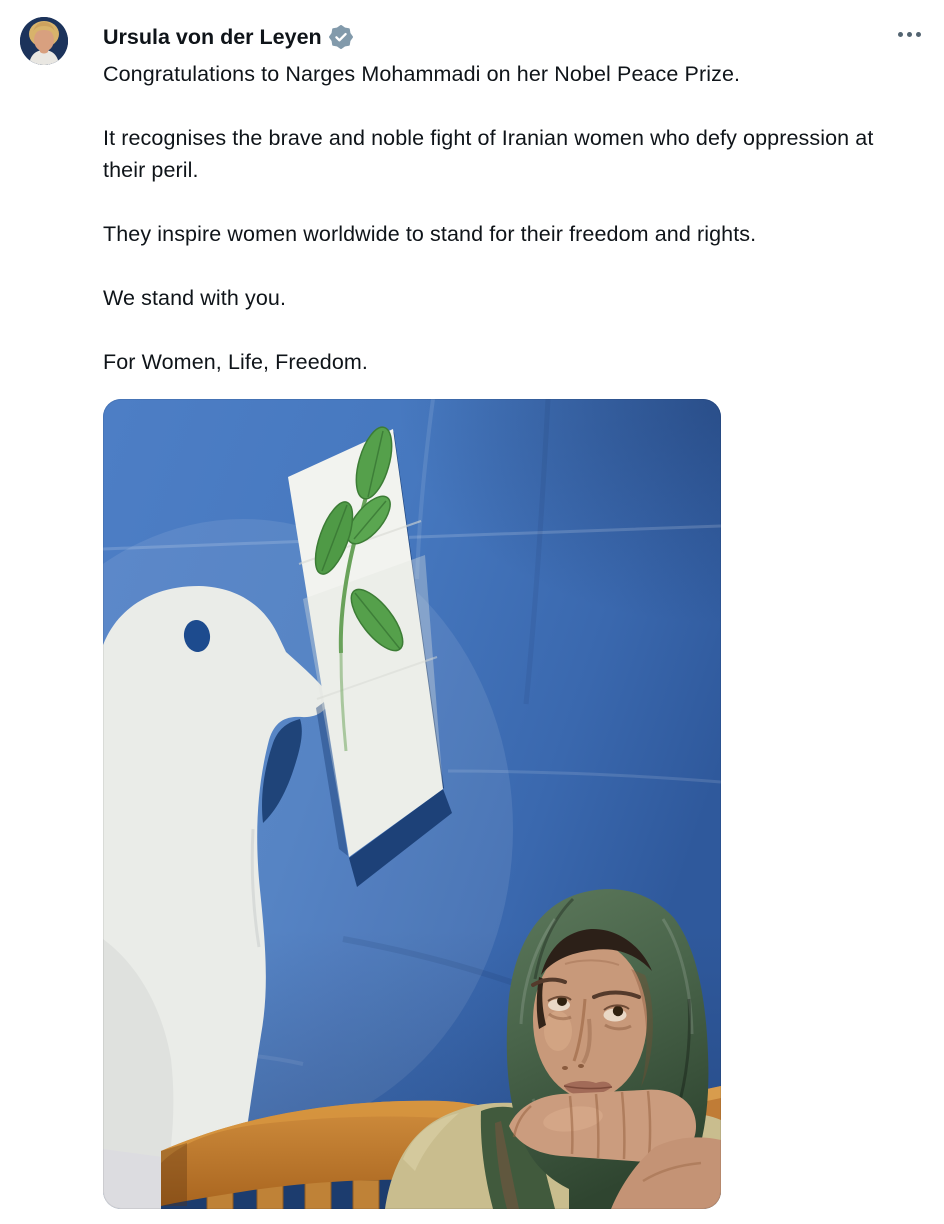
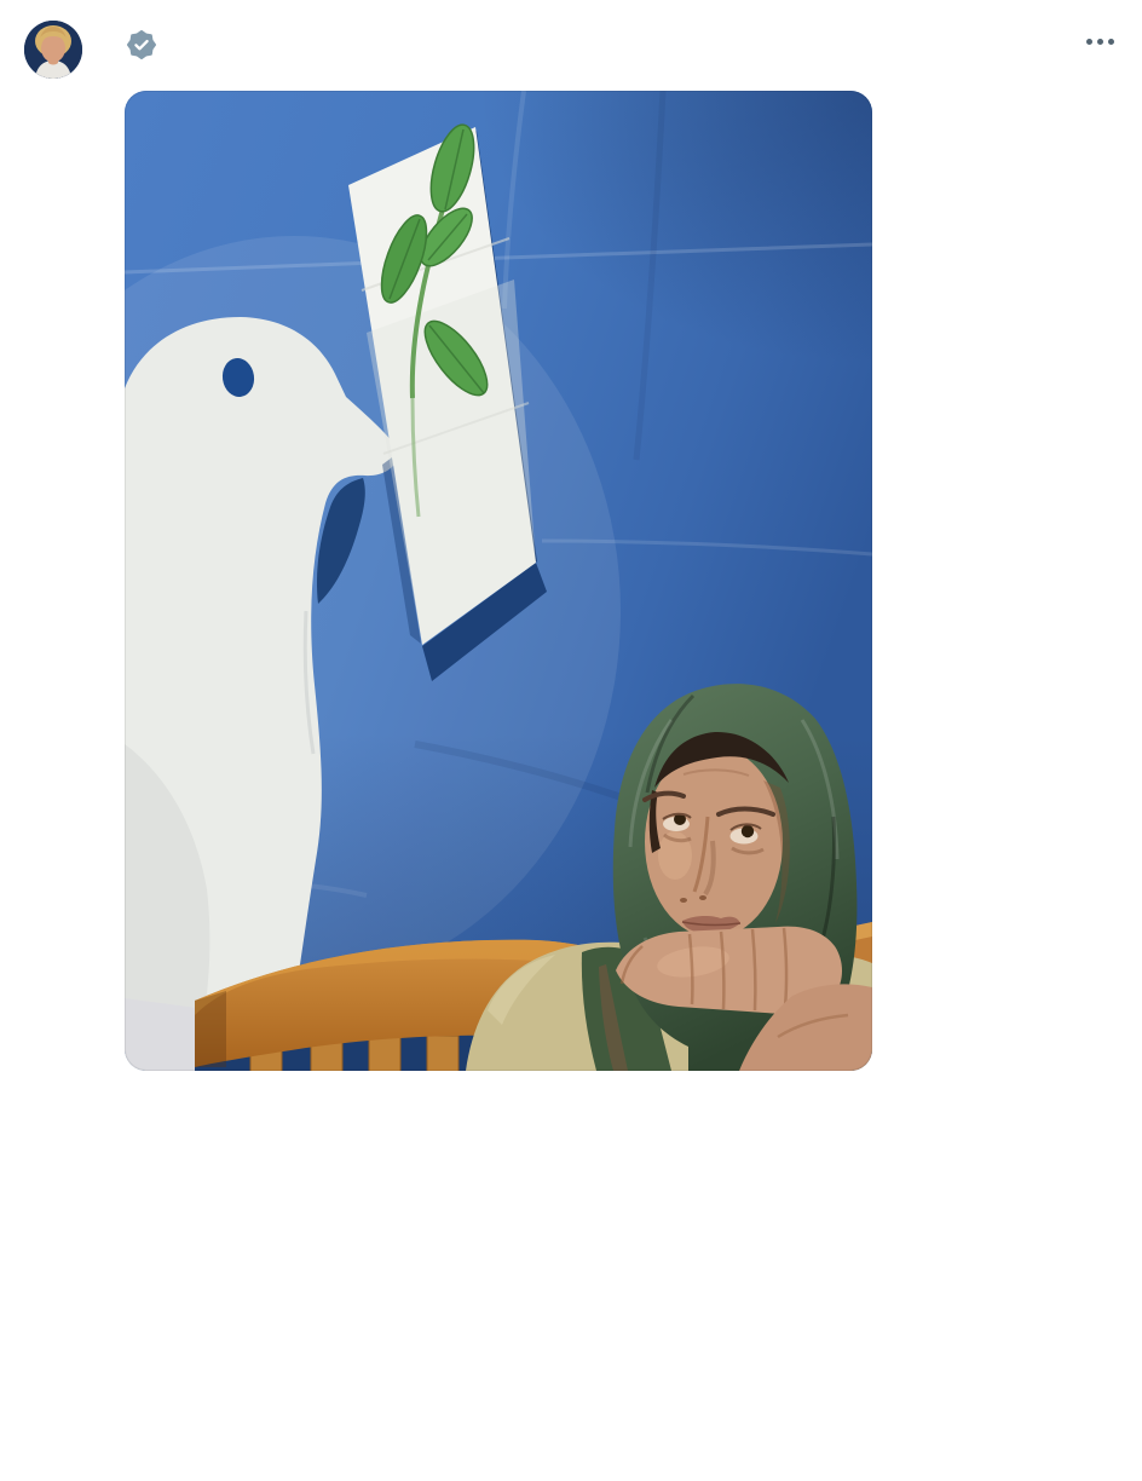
- Ursula von der Leyen
- Congratulations to Narges Mohammadi on her Nobel Peace Prize.
- It recognises the brave and noble fight of Iranian women who defy oppression at their peril.
- They inspire women worldwide to stand for their freedom and rights.
- We stand with you.
- For Women, Life, Freedom.
